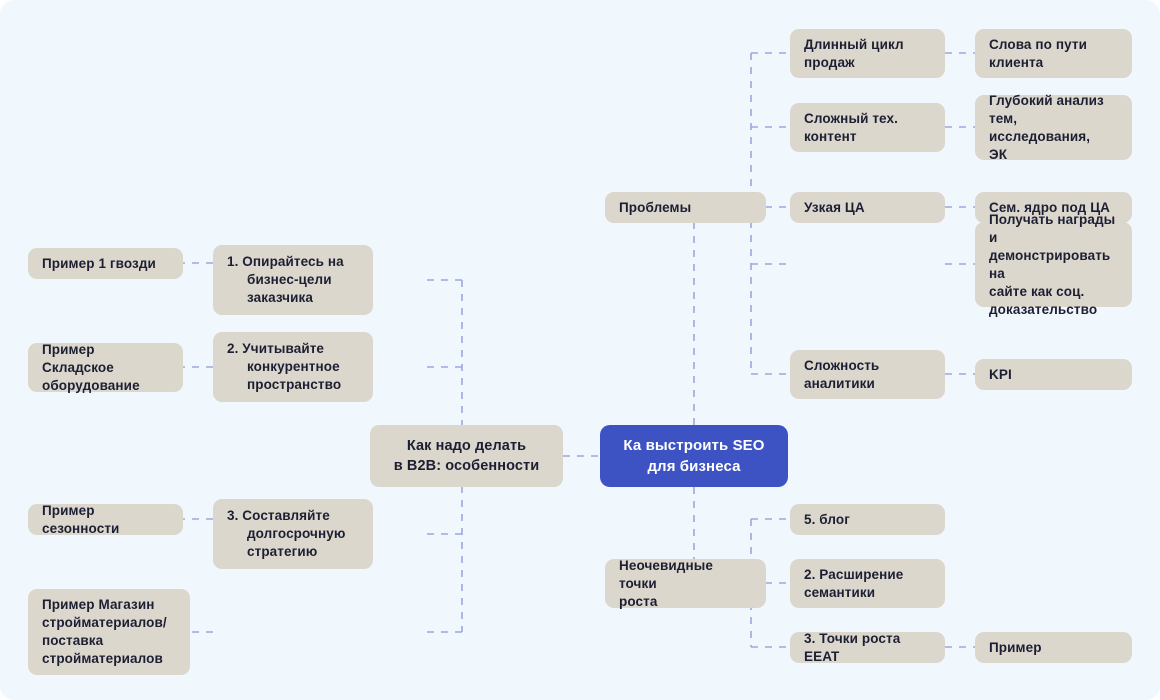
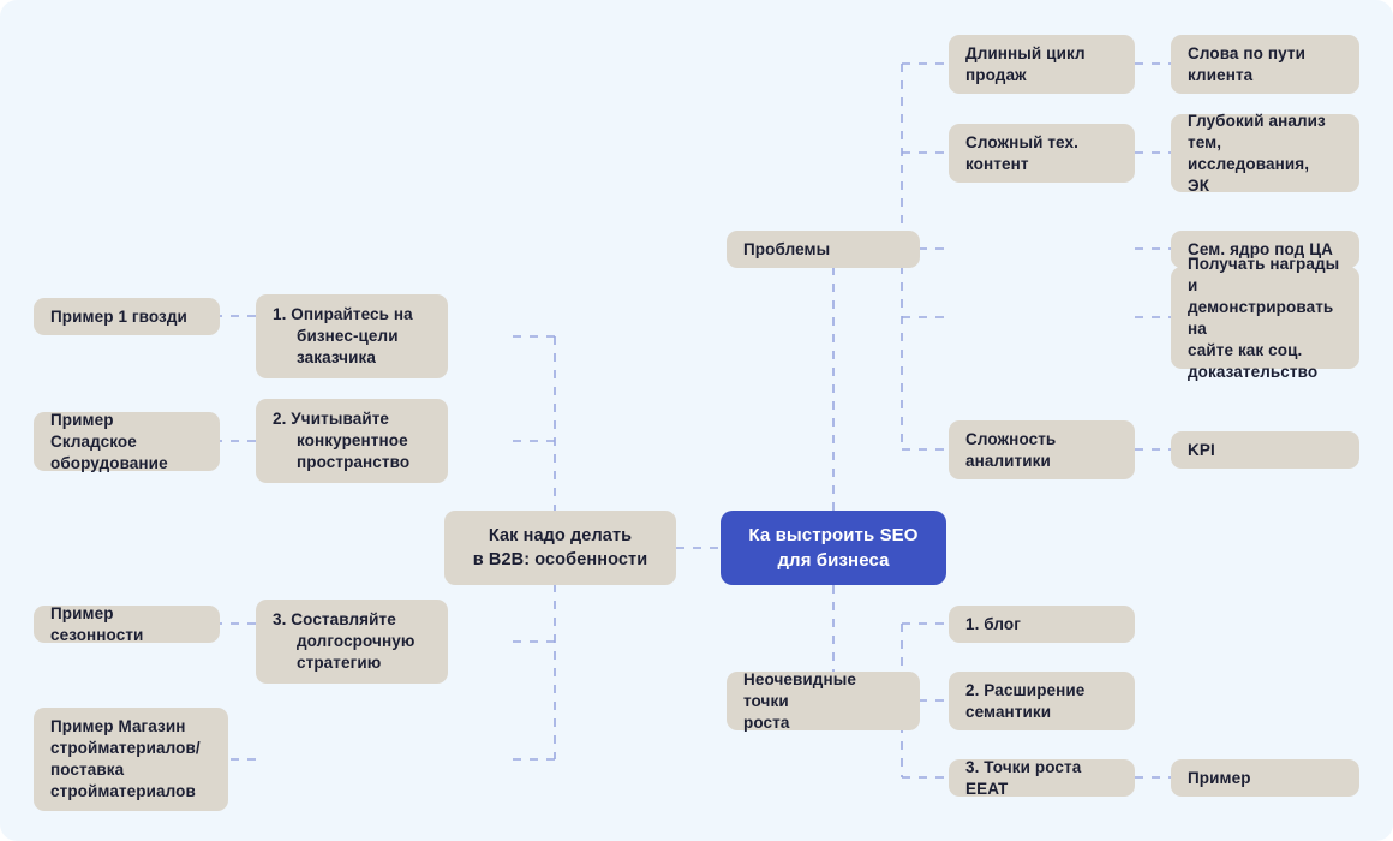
  Ка выстроить SEO
  для бизнеса
  Как надо делать
  в B2B: особенности
  Проблемы
  Неочевидные точки
  роста
  1. Опирайтесь на
  бизнес-цели
  заказчика
  2. Учитывайте
  конкурентное
  пространство
  3. Составляйте
  долгосрочную
  стратегию
  Пример 1 гвозди
  Пример Складское
  оборудование
  Пример сезонности
  Пример Магазин
  стройматериалов/
  поставка
  стройматериалов
  Длинный цикл
  продаж
  Сложный тех.
  контент
- Узкая ЦА
  Сложность
  аналитики
  Слова по пути
  клиента
  Глубокий анализ
  тем, исследования,
  ЭК
  Сем. ядро под ЦА
  Получать награды и
  демонстрировать на
  сайте как соц.
  доказательство
  KPI
- 5. блог
+ 1. блог
  2. Расширение
  семантики
  3. Точки роста EEAT
  Пример
